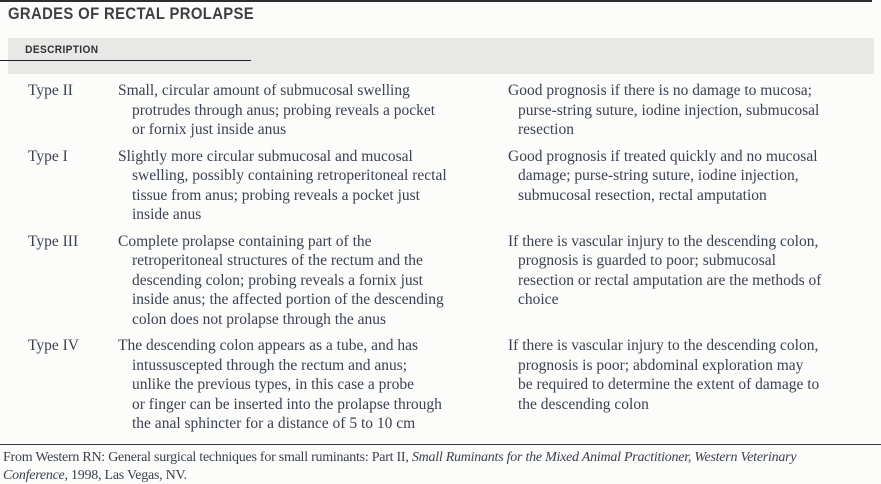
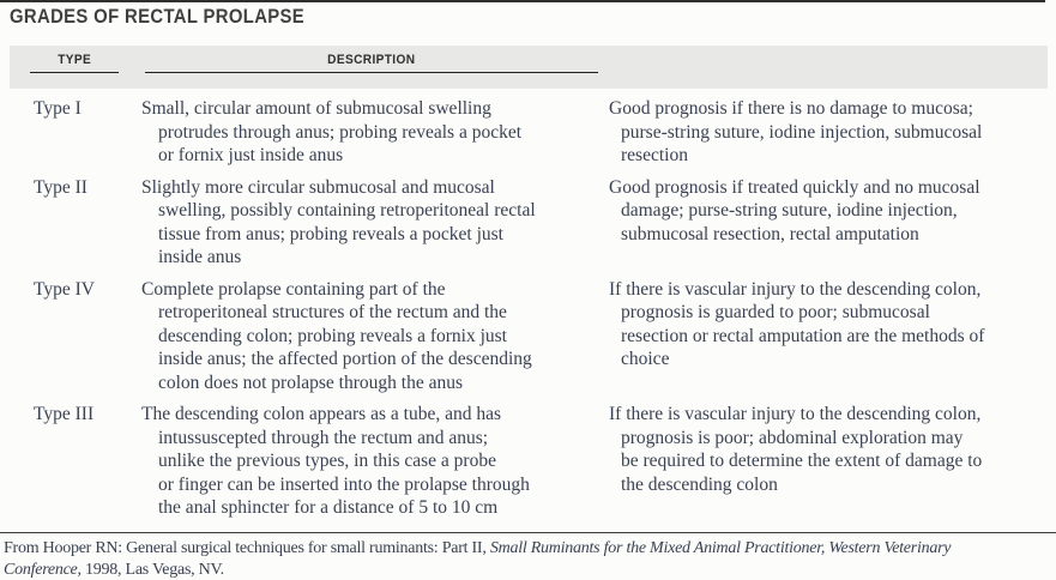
  GRADES OF RECTAL PROLAPSE
+ TYPE
  DESCRIPTION
- Type II
+ Type I
  Small, circular amount of submucosal swelling
  protrudes through anus; probing reveals a pocket
  or fornix just inside anus
  Good prognosis if there is no damage to mucosa;
  purse-string suture, iodine injection, submucosal
  resection
- Type I
+ Type II
  Slightly more circular submucosal and mucosal
  swelling, possibly containing retroperitoneal rectal
  tissue from anus; probing reveals a pocket just
  inside anus
  Good prognosis if treated quickly and no mucosal
  damage; purse-string suture, iodine injection,
  submucosal resection, rectal amputation
- Type III
+ Type IV
  Complete prolapse containing part of the
  retroperitoneal structures of the rectum and the
  descending colon; probing reveals a fornix just
  inside anus; the affected portion of the descending
  colon does not prolapse through the anus
  If there is vascular injury to the descending colon,
  prognosis is guarded to poor; submucosal
  resection or rectal amputation are the methods of
  choice
- Type IV
+ Type III
  The descending colon appears as a tube, and has
  intussuscepted through the rectum and anus;
  unlike the previous types, in this case a probe
  or finger can be inserted into the prolapse through
  the anal sphincter for a distance of 5 to 10 cm
  If there is vascular injury to the descending colon,
  prognosis is poor; abdominal exploration may
  be required to determine the extent of damage to
  the descending colon
- From Western RN: General surgical techniques for small ruminants: Part II, Small Ruminants for the Mixed Animal Practitioner, Western Veterinary
+ From Hooper RN: General surgical techniques for small ruminants: Part II, Small Ruminants for the Mixed Animal Practitioner, Western Veterinary
  Conference, 1998, Las Vegas, NV.
